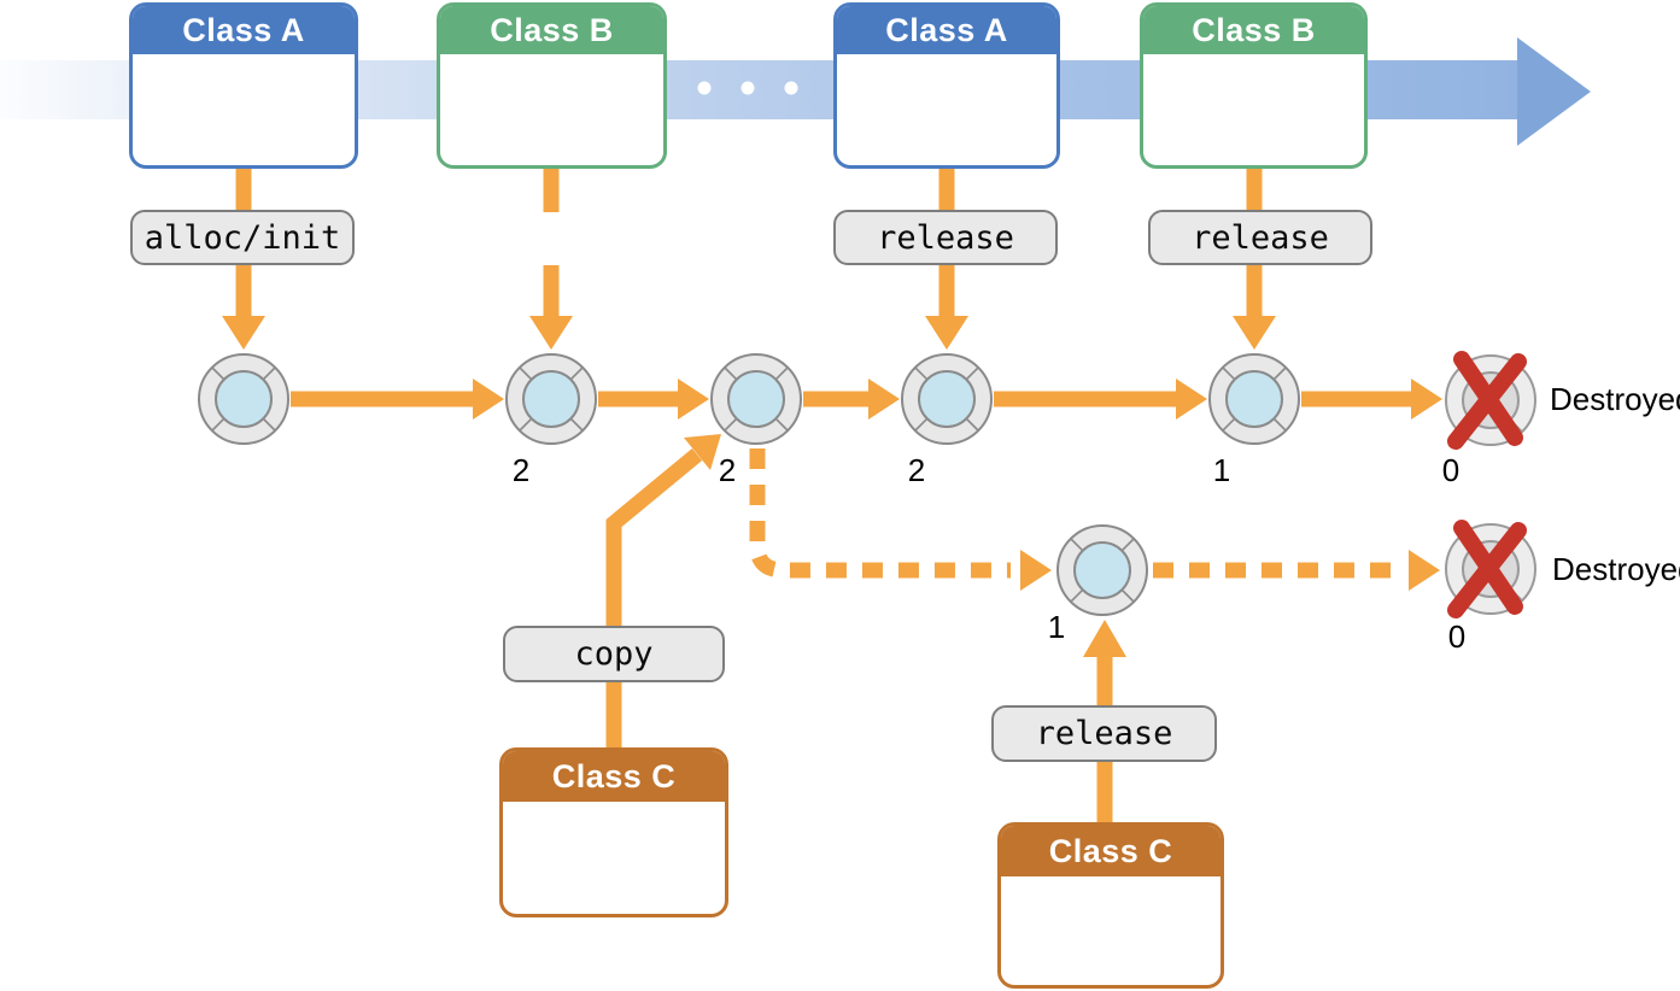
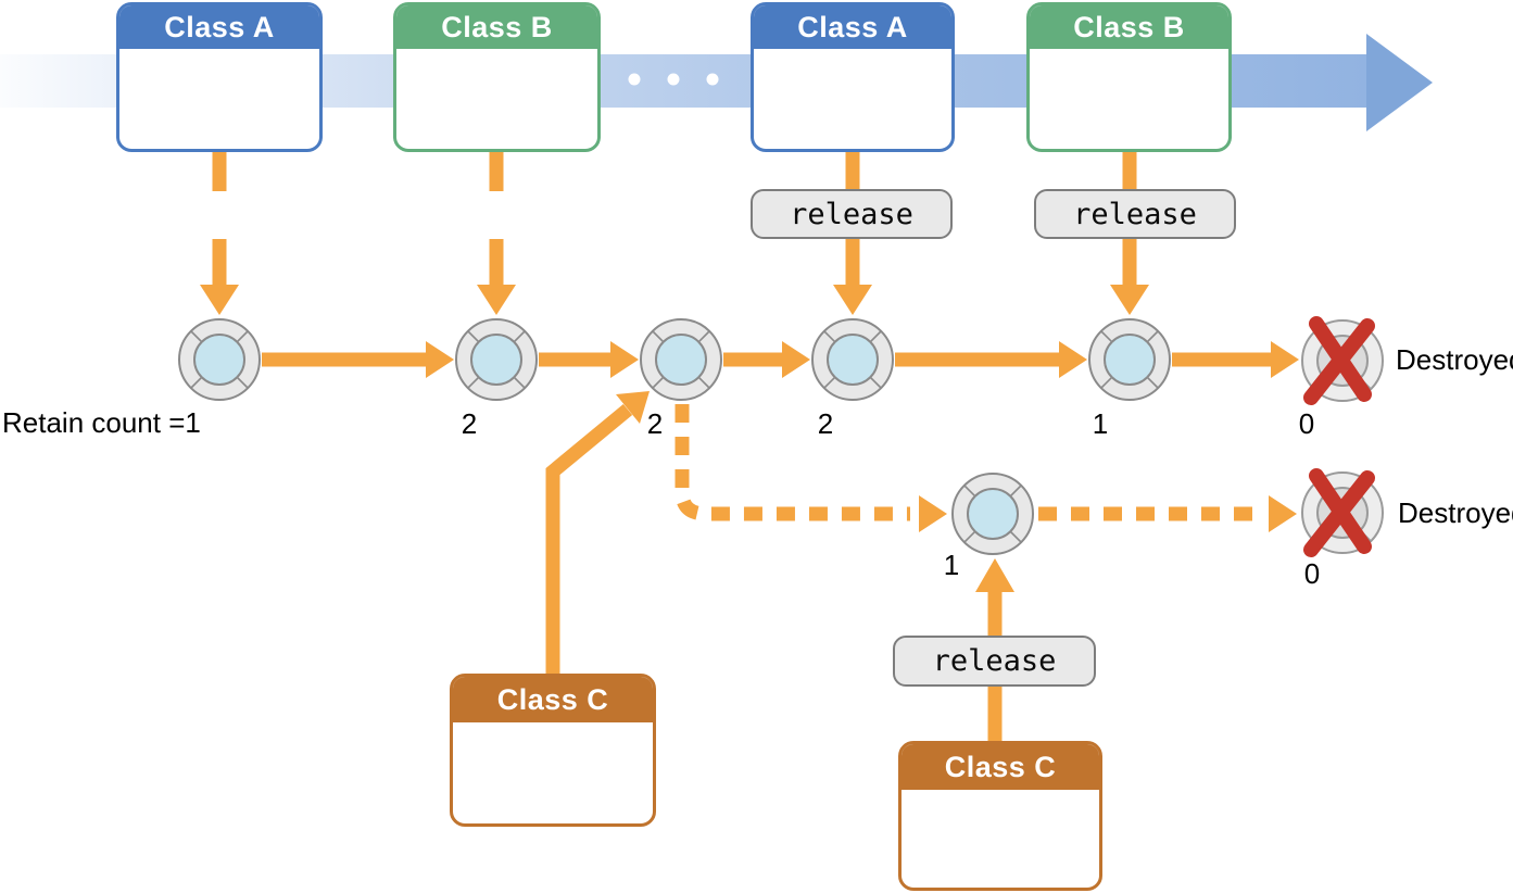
  Class A
  Class B
  Class A
  Class B
  Class C
  Class C
- alloc/init
  release
  release
- copy
  release
+ Retain count =1
  2
  2
  2
  1
  0
  1
  0
  Destroye
  Destroye
